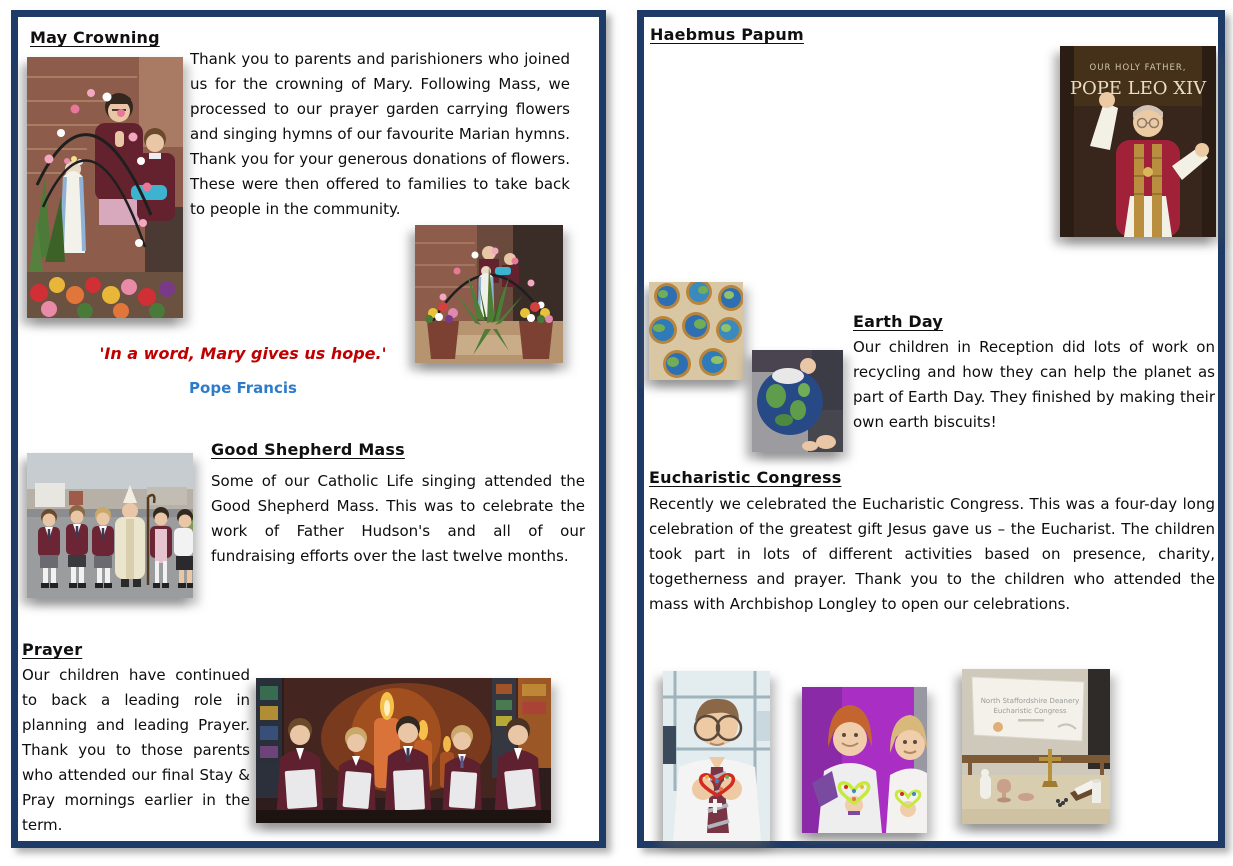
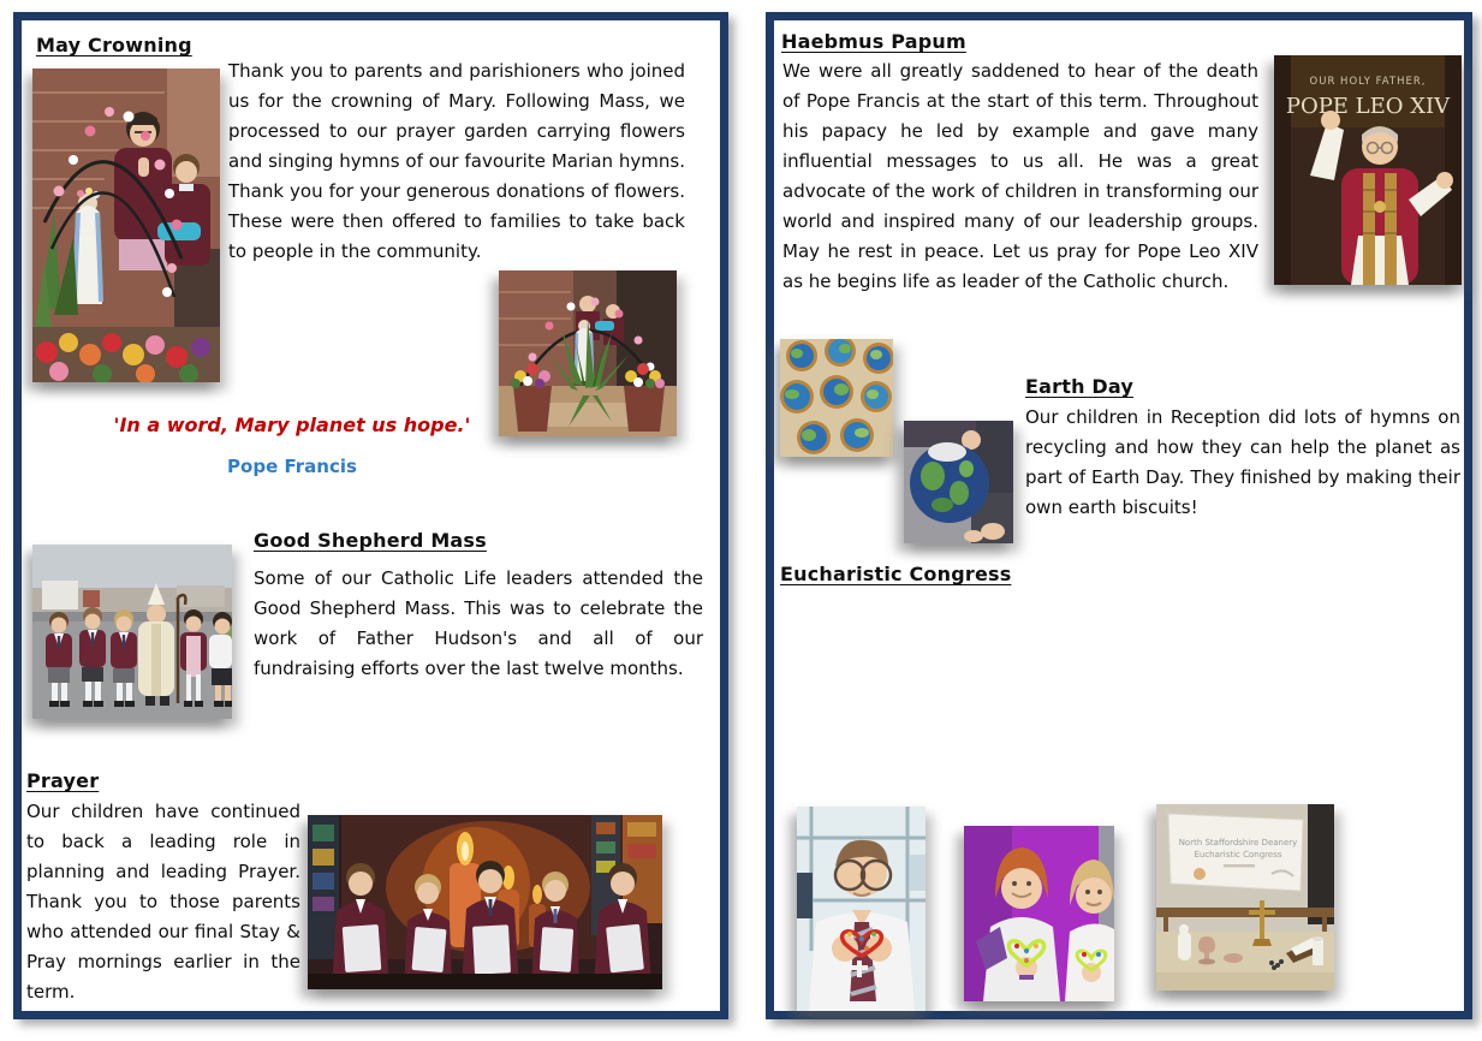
  May Crowning
  Thank you to parents and parishioners who joined us for the crowning of Mary. Following Mass, we processed to our prayer garden carrying flowers and singing hymns of our favourite Marian hymns. Thank you for your generous donations of flowers. These were then offered to families to take back to people in the community.
- 'In a word, Mary gives us hope.'
+ 'In a word, Mary planet us hope.'
  Pope Francis
  Good Shepherd Mass
- Some of our Catholic Life singing attended the Good Shepherd Mass. This was to celebrate the work of Father Hudson's and all of our fundraising efforts over the last twelve months.
+ Some of our Catholic Life leaders attended the Good Shepherd Mass. This was to celebrate the work of Father Hudson's and all of our fundraising efforts over the last twelve months.
  Prayer
  Our children have continued to back a leading role in planning and leading Prayer. Thank you to those parents who attended our final Stay & Pray mornings earlier in the term.
  Haebmus Papum
+ We were all greatly saddened to hear of the death of Pope Francis at the start of this term. Throughout his papacy he led by example and gave many influential messages to us all. He was a great advocate of the work of children in transforming our world and inspired many of our leadership groups. May he rest in peace. Let us pray for Pope Leo XIV as he begins life as leader of the Catholic church.
  OUR HOLY FATHER,
  POPE LEO XIV
  Earth Day
- Our children in Reception did lots of work on recycling and how they can help the planet as part of Earth Day. They finished by making their own earth biscuits!
+ Our children in Reception did lots of hymns on recycling and how they can help the planet as part of Earth Day. They finished by making their own earth biscuits!
  Eucharistic Congress
- Recently we celebrated the Eucharistic Congress. This was a four-day long celebration of the greatest gift Jesus gave us – the Eucharist. The children took part in lots of different activities based on presence, charity, togetherness and prayer. Thank you to the children who attended the mass with Archbishop Longley to open our celebrations.
  North Staffordshire Deanery
  Eucharistic Congress
